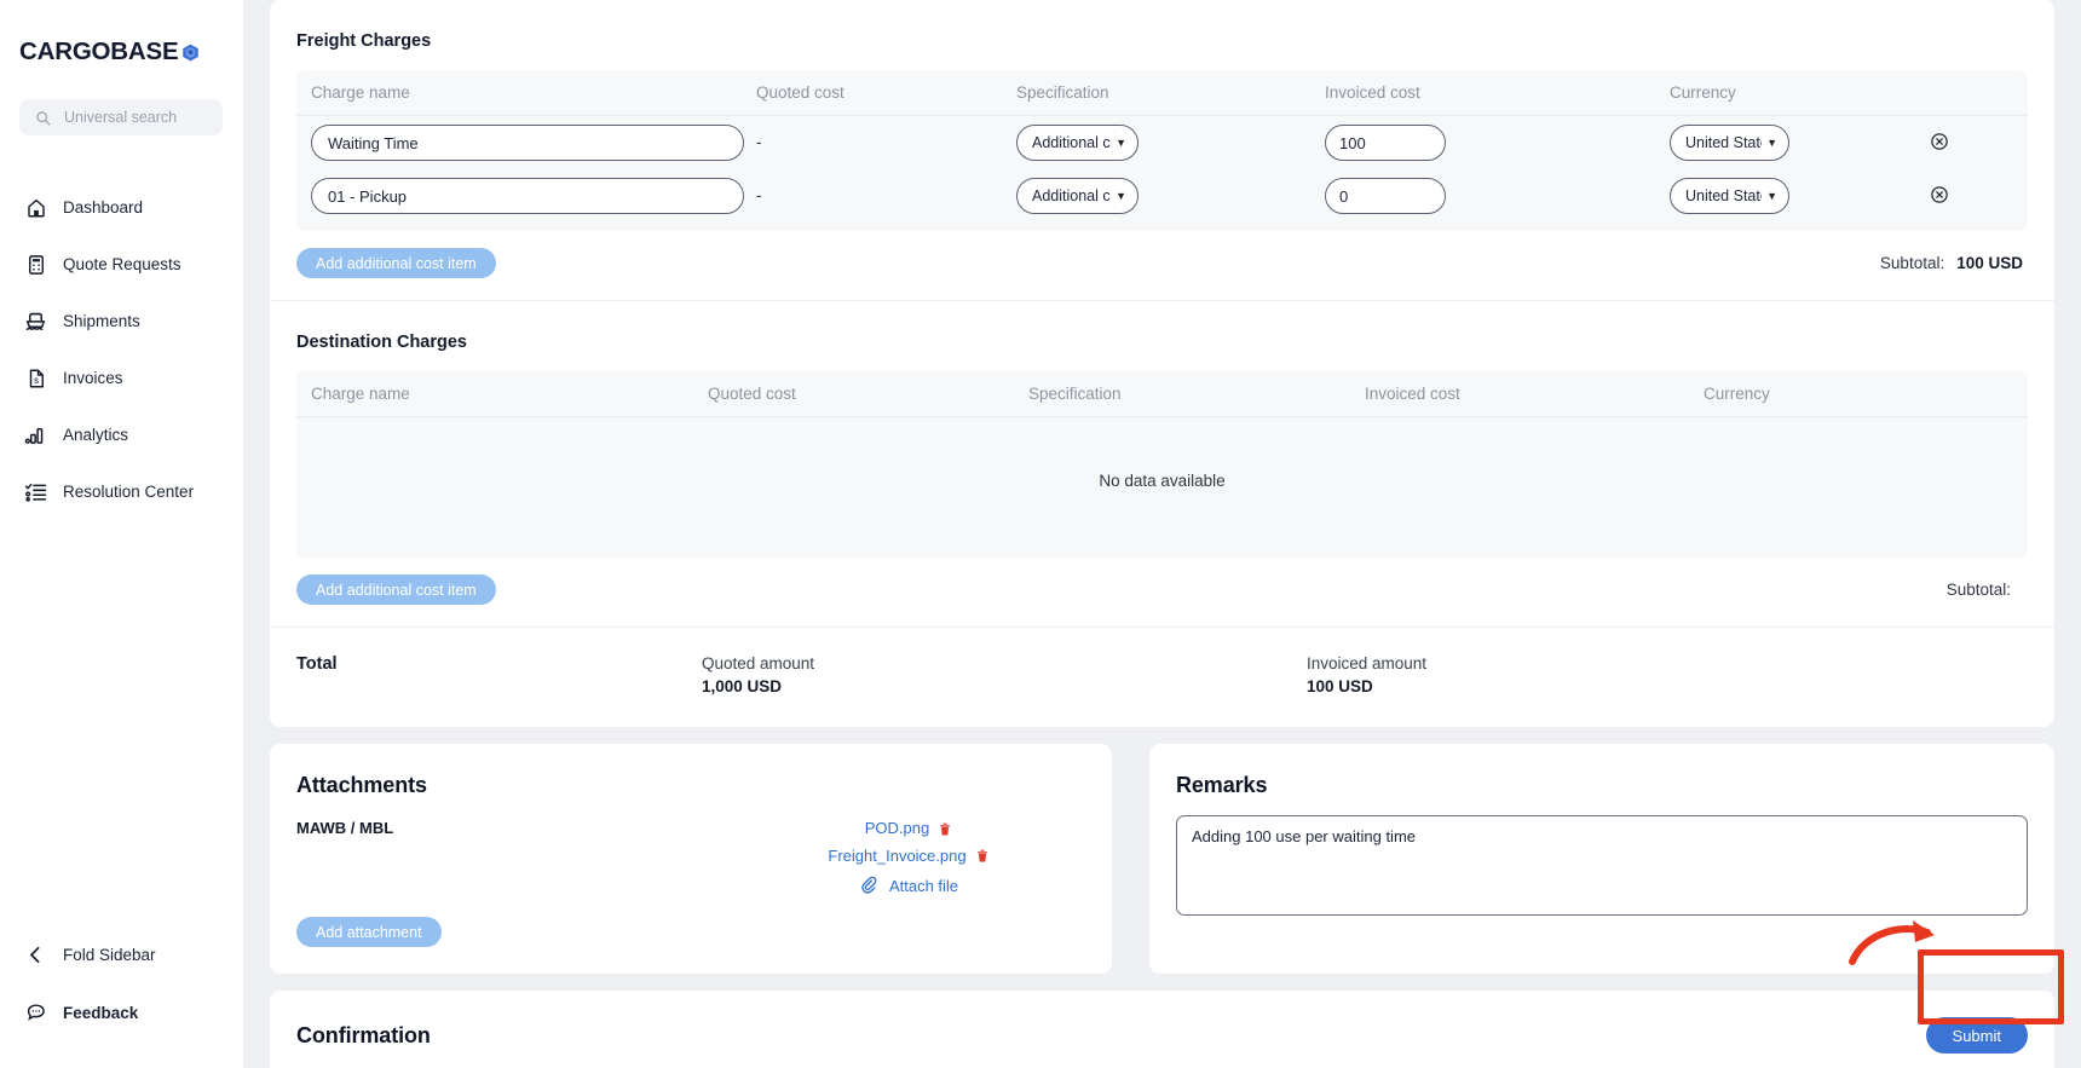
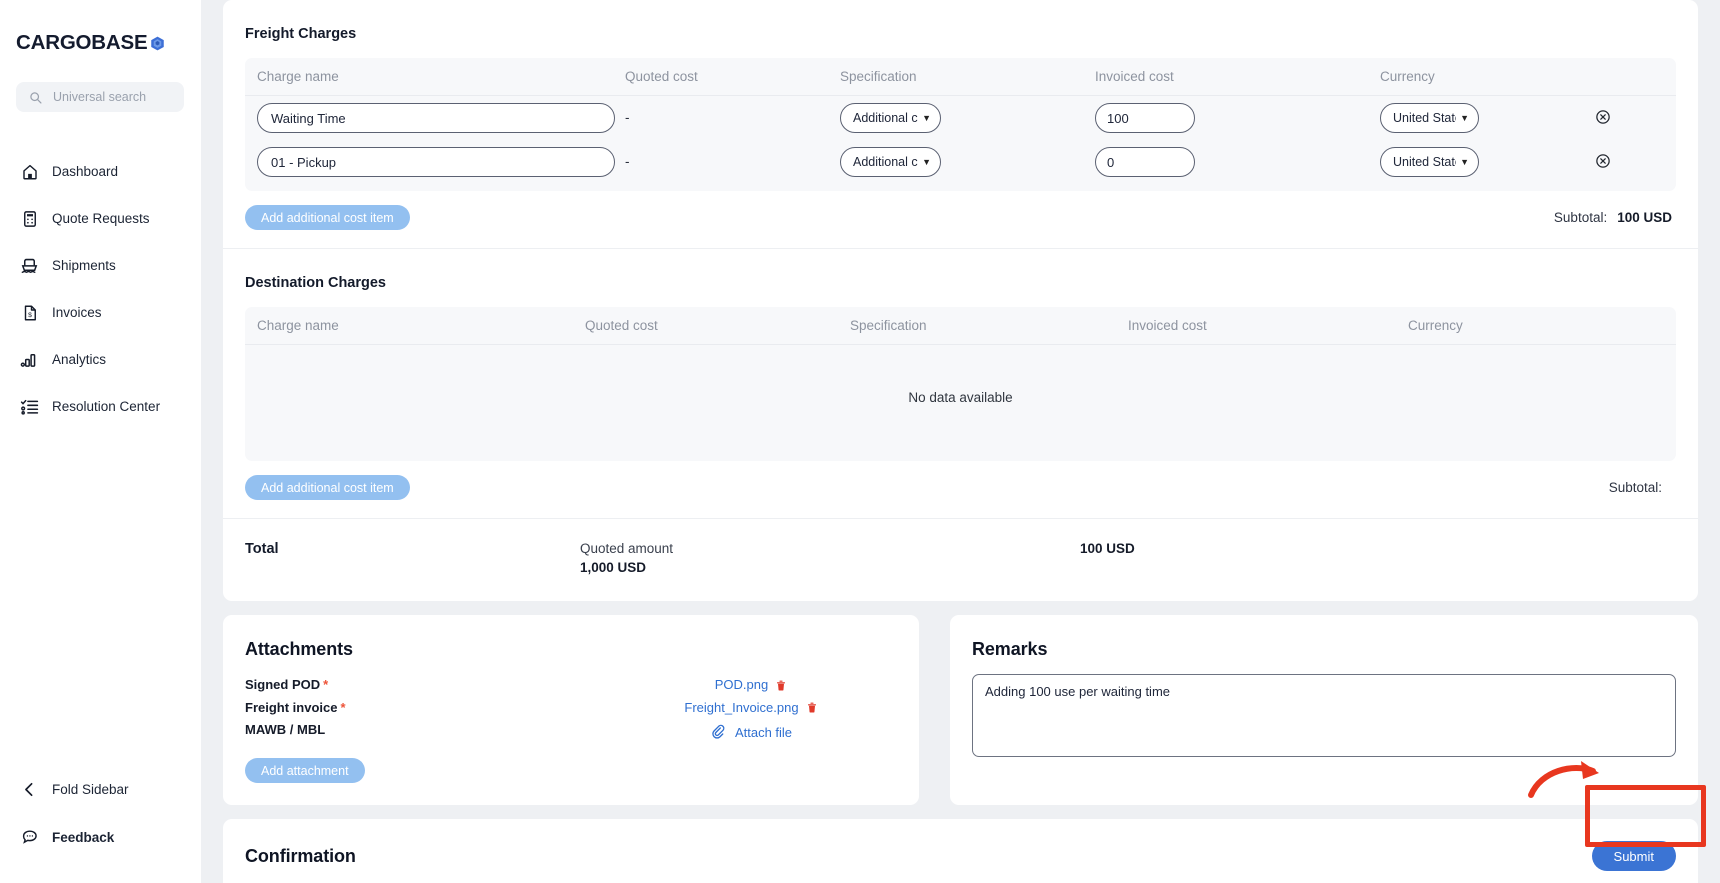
  CARGOBASE
  Universal search
  Dashboard
  Quote Requests
  Shipments
  Invoices
  Analytics
  Resolution Center
  Fold Sidebar
  Feedback
  Freight Charges
  Charge name	Quoted cost	Specification	Invoiced cost	Currency
  Waiting Time	-	Additional c ▼	100	United Stat ▼
  01 - Pickup	-	Additional c ▼	0	United Stat ▼
  Add additional cost item
  Subtotal: 100 USD
  Destination Charges
  Charge name	Quoted cost	Specification	Invoiced cost	Currency
  No data available
  Add additional cost item
  Subtotal:
  Total
  Quoted amount
  1,000 USD
- Invoiced amount
  100 USD
  Attachments
+ Signed POD *
+ Freight invoice *
  MAWB / MBL
  POD.png
  Freight_Invoice.png
  Attach file
  Add attachment
  Remarks
  Adding 100 use per waiting time
  Confirmation
  Submit
